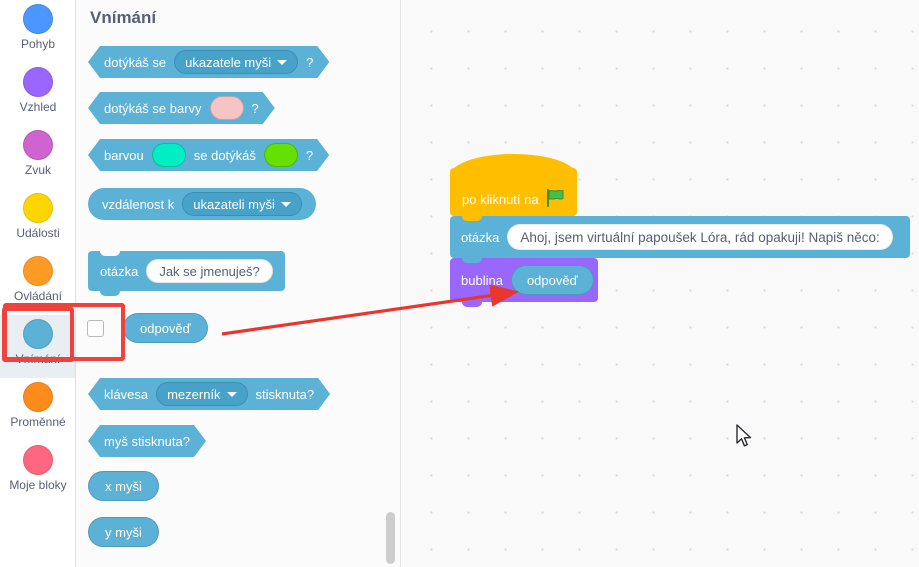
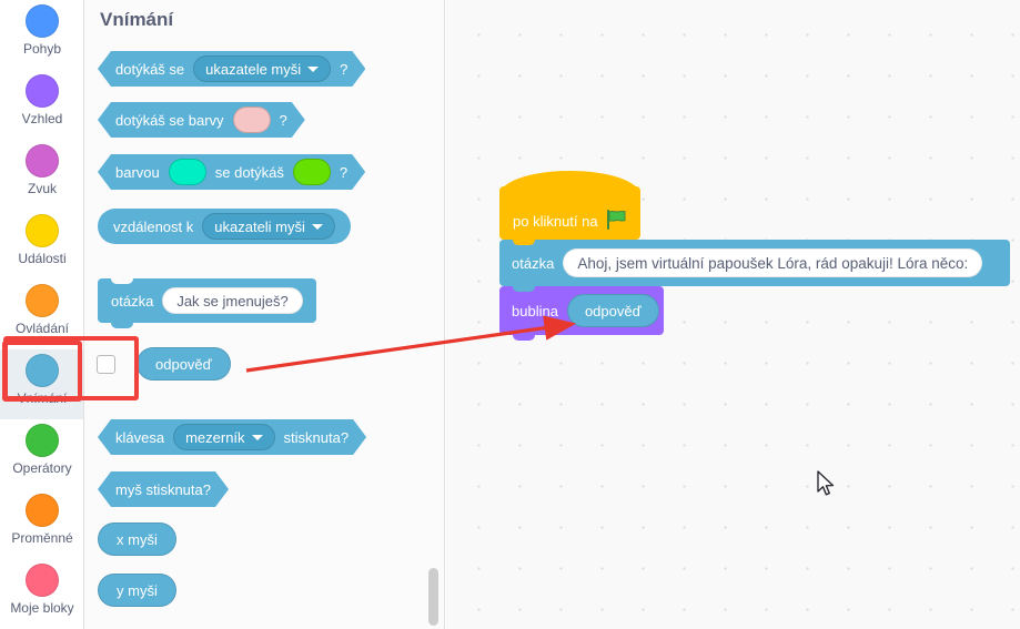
  Pohyb
  Vzhled
  Zvuk
  Události
  Ovládání
  Vnímání
+ Operátory
  Proměnné
  Moje bloky
  Vnímání
  dotýkáš se
  ukazatele myši
  ?
  dotýkáš se barvy
  ?
  barvou
  se dotýkáš
  ?
  vzdálenost k
  ukazateli myši
  otázka
  Jak se jmenuješ?
  odpověď
  klávesa
  mezerník
  stisknuta?
  myš stisknuta?
  x myši
  y myši
  po kliknutí na
  otázka
- Ahoj, jsem virtuální papoušek Lóra, rád opakuji! Napiš něco:
+ Ahoj, jsem virtuální papoušek Lóra, rád opakuji! Lóra něco:
  bublina
  odpověď
